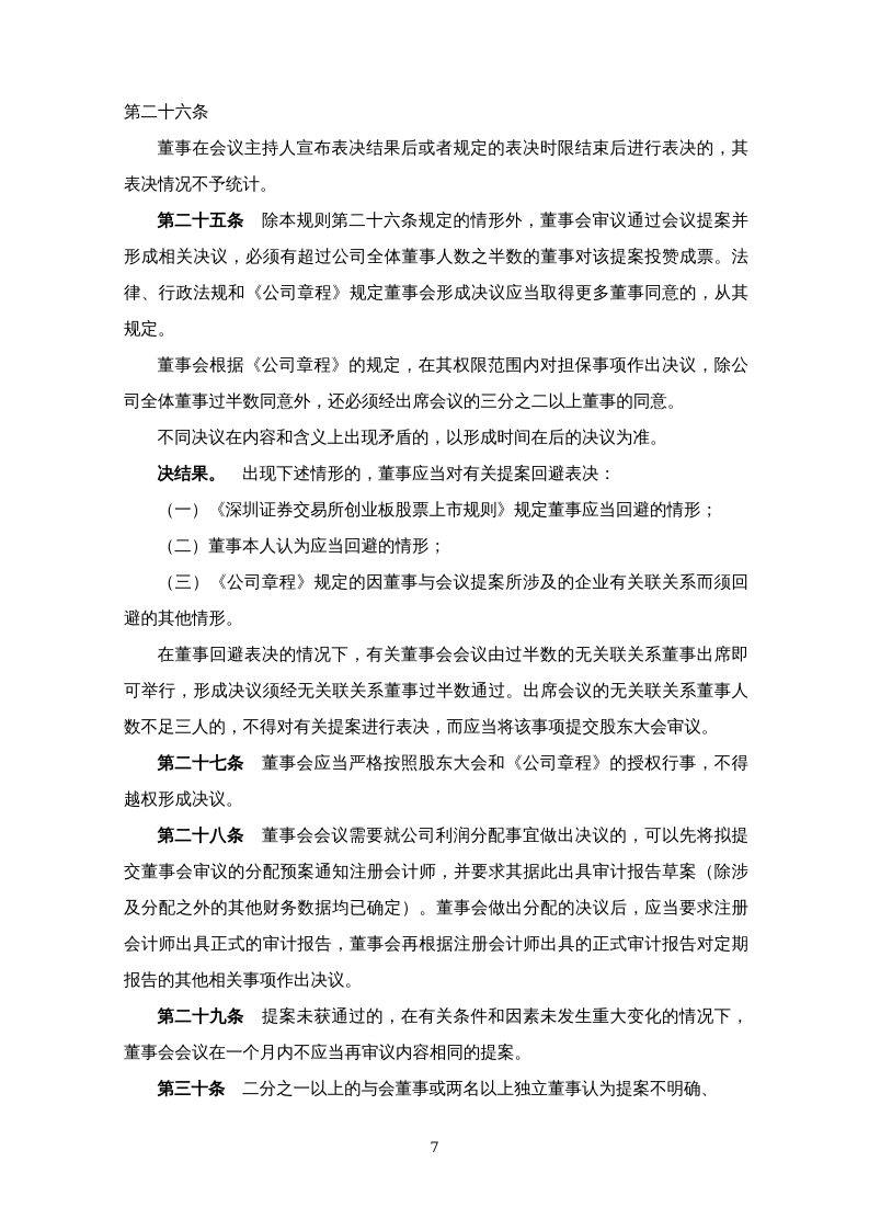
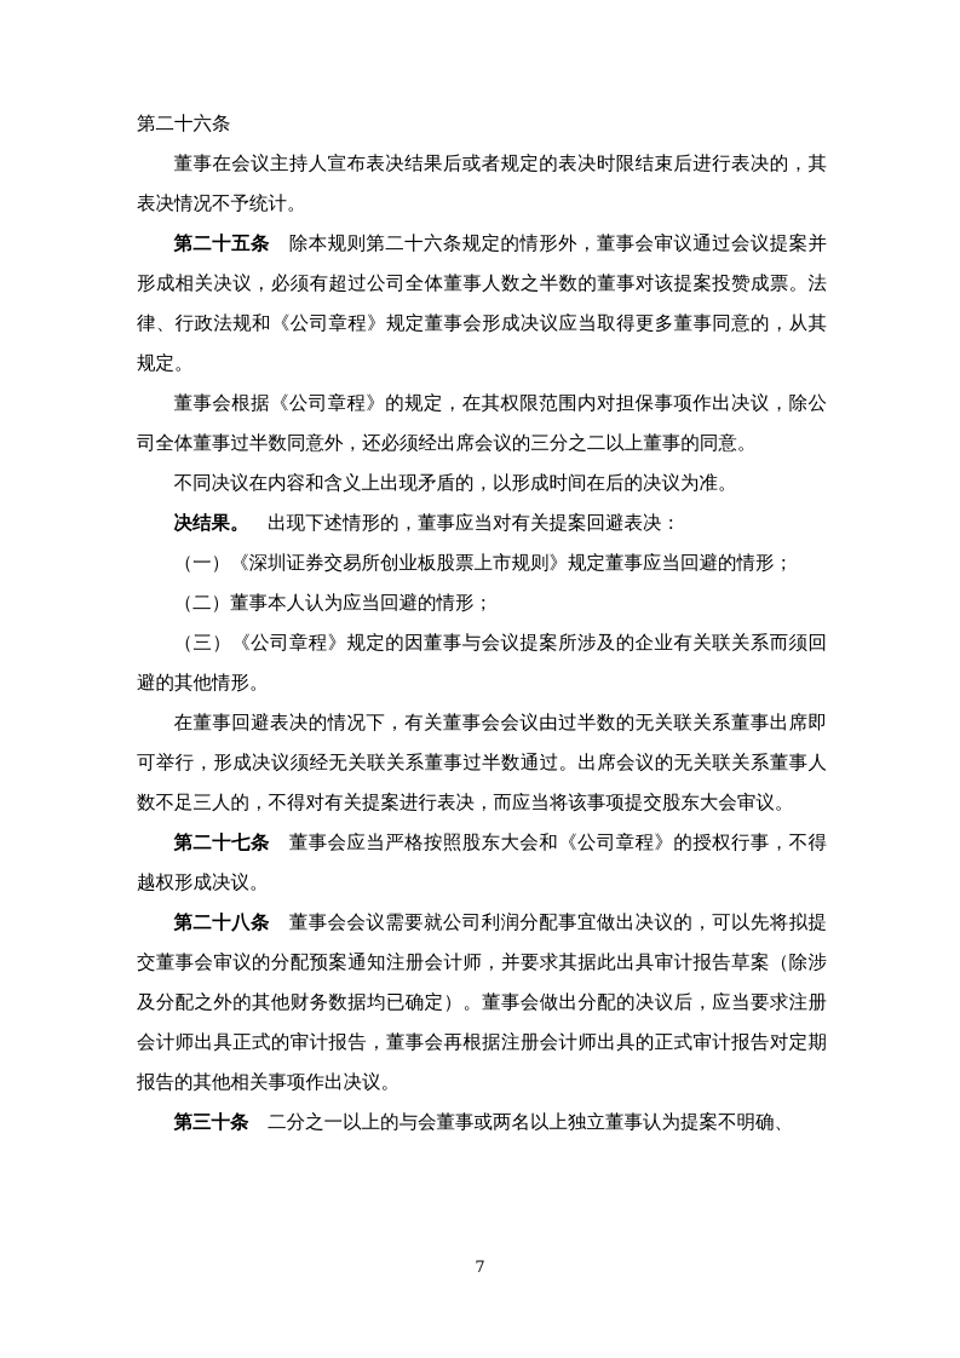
  第二十六条
  董事在会议主持人宣布表决结果后或者规定的表决时限结束后进行表决的，其表决情况不予统计。
  第二十五条 除本规则第二十六条规定的情形外，董事会审议通过会议提案并形成相关决议，必须有超过公司全体董事人数之半数的董事对该提案投赞成票。法律、行政法规和《公司章程》规定董事会形成决议应当取得更多董事同意的，从其规定。
  董事会根据《公司章程》的规定，在其权限范围内对担保事项作出决议，除公司全体董事过半数同意外，还必须经出席会议的三分之二以上董事的同意。
  不同决议在内容和含义上出现矛盾的，以形成时间在后的决议为准。
  决结果。 出现下述情形的，董事应当对有关提案回避表决：
  （一）《深圳证券交易所创业板股票上市规则》规定董事应当回避的情形；
  （二）董事本人认为应当回避的情形；
  （三）《公司章程》规定的因董事与会议提案所涉及的企业有关联关系而须回避的其他情形。
  在董事回避表决的情况下，有关董事会会议由过半数的无关联关系董事出席即可举行，形成决议须经无关联关系董事过半数通过。出席会议的无关联关系董事人数不足三人的，不得对有关提案进行表决，而应当将该事项提交股东大会审议。
  第二十七条 董事会应当严格按照股东大会和《公司章程》的授权行事，不得越权形成决议。
  第二十八条 董事会会议需要就公司利润分配事宜做出决议的，可以先将拟提交董事会审议的分配预案通知注册会计师，并要求其据此出具审计报告草案（除涉及分配之外的其他财务数据均已确定）。董事会做出分配的决议后，应当要求注册会计师出具正式的审计报告，董事会再根据注册会计师出具的正式审计报告对定期报告的其他相关事项作出决议。
- 第二十九条 提案未获通过的，在有关条件和因素未发生重大变化的情况下，董事会会议在一个月内不应当再审议内容相同的提案。
  第三十条 二分之一以上的与会董事或两名以上独立董事认为提案不明确、
  7
